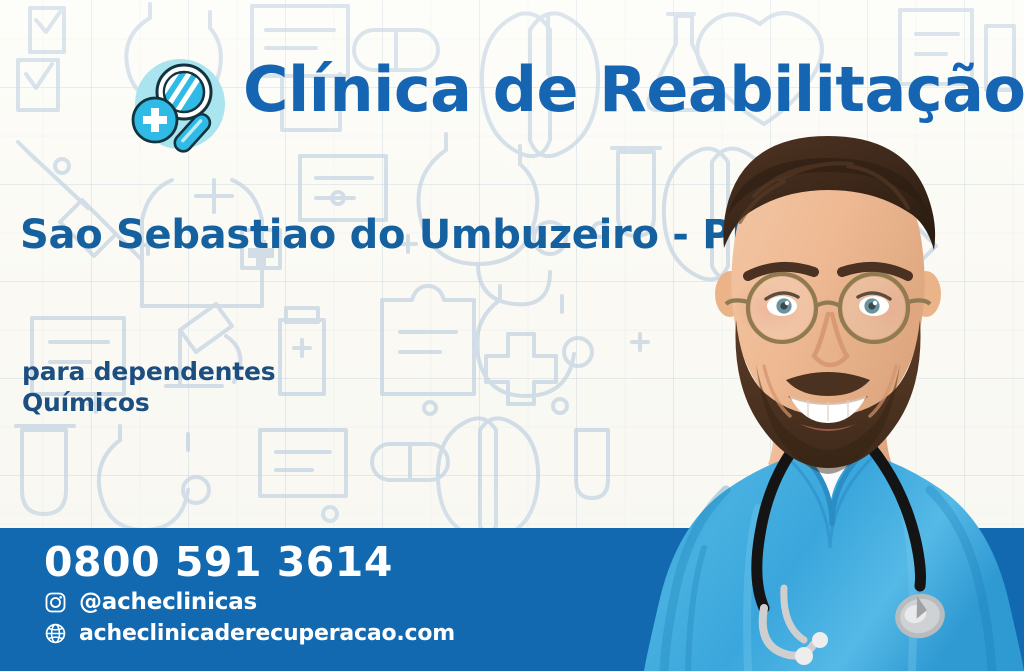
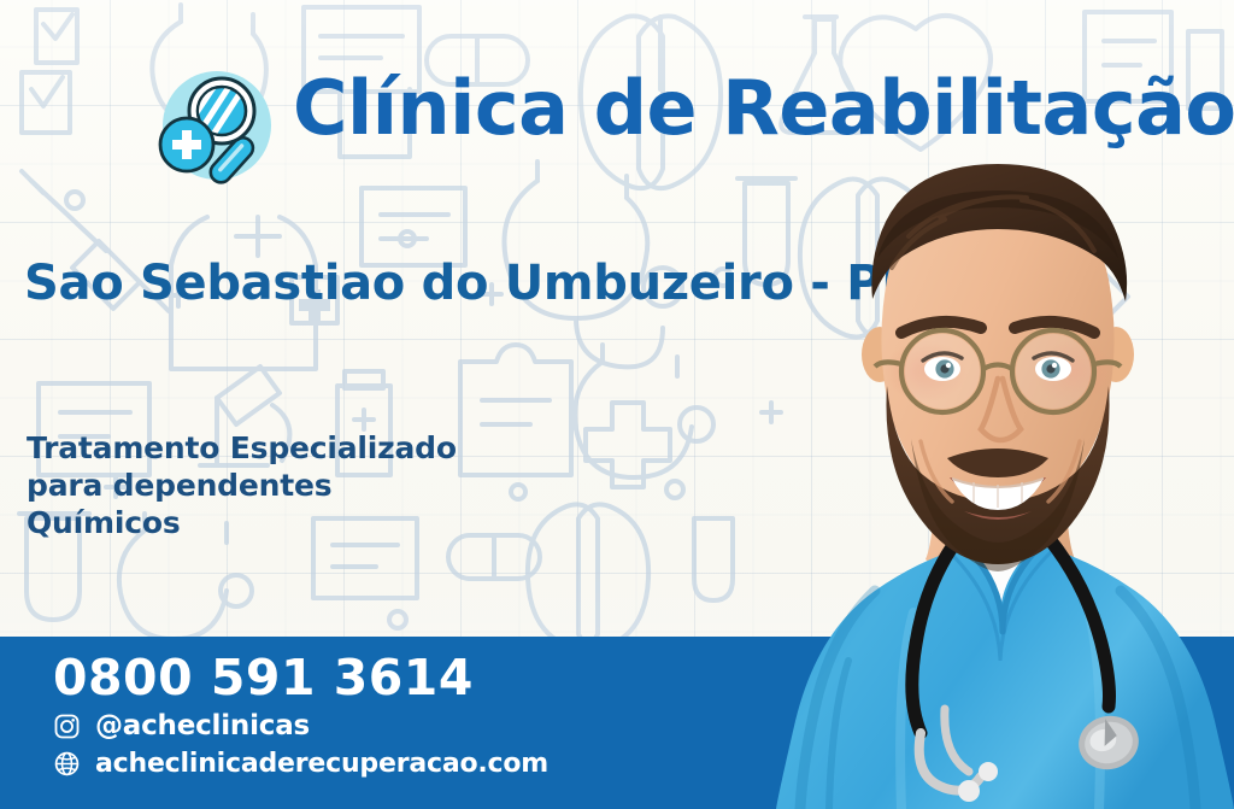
  Clínica de Reabilitação
  Sao Sebastiao do Umbuzeiro - P
+ Tratamento Especializado
  para dependentes
  Químicos
  0800 591 3614
  @acheclinicas
  acheclinicaderecuperacao.com
